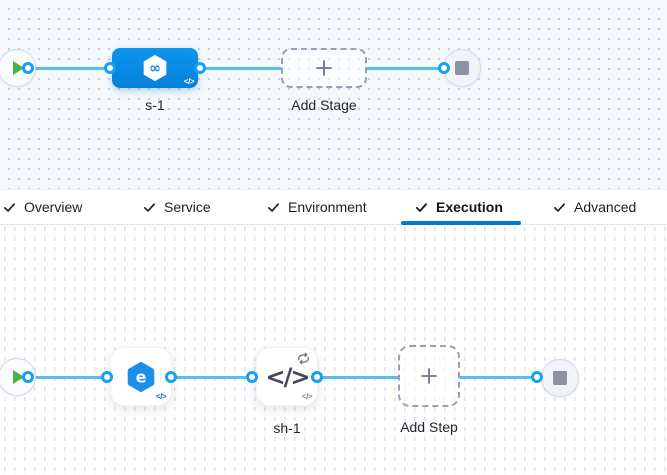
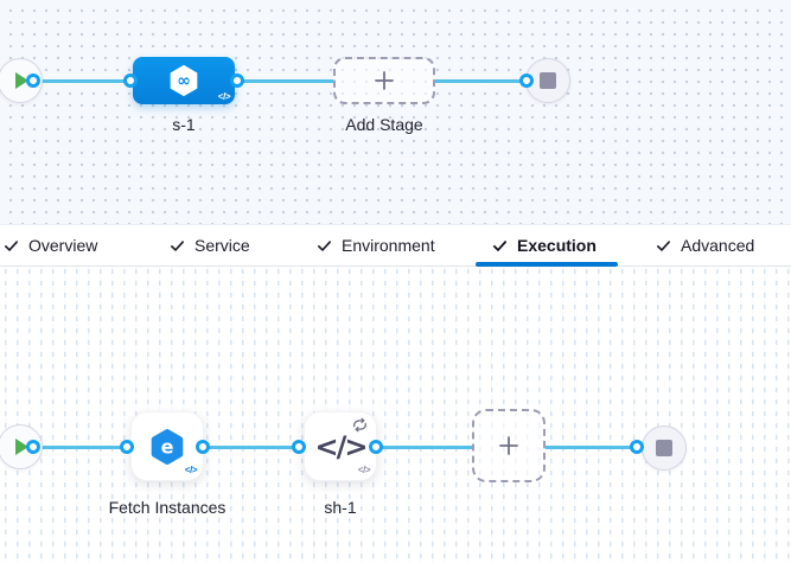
  ∞
  </>
  s-1
  Add Stage
  Overview
  Service
  Environment
  Execution
  Advanced
  e
  </>
+ Fetch Instances
  </>
  </>
  sh-1
- Add Step
